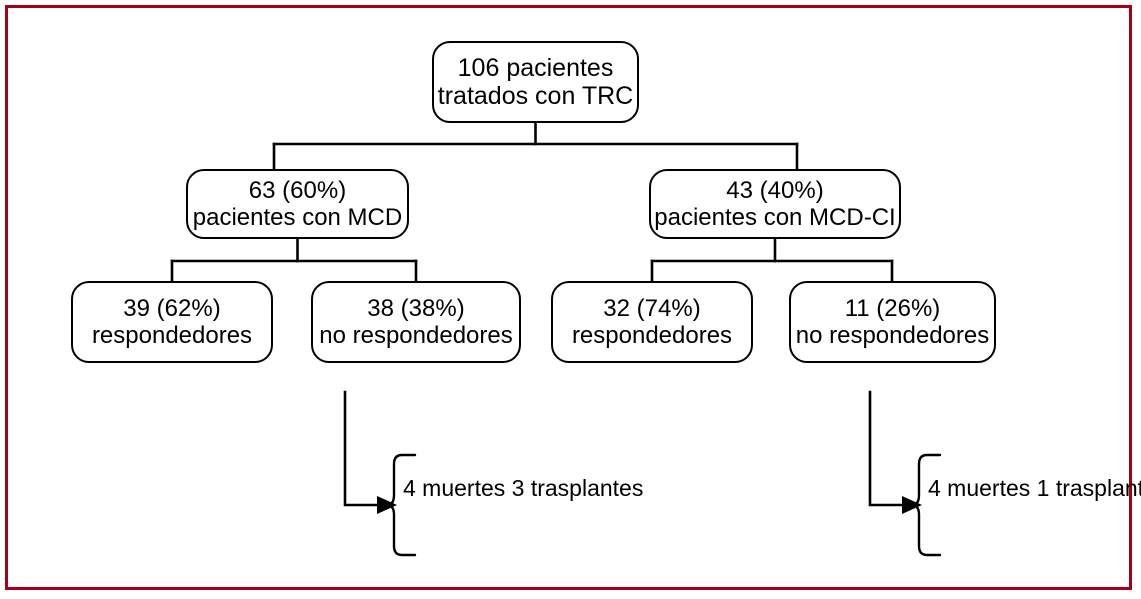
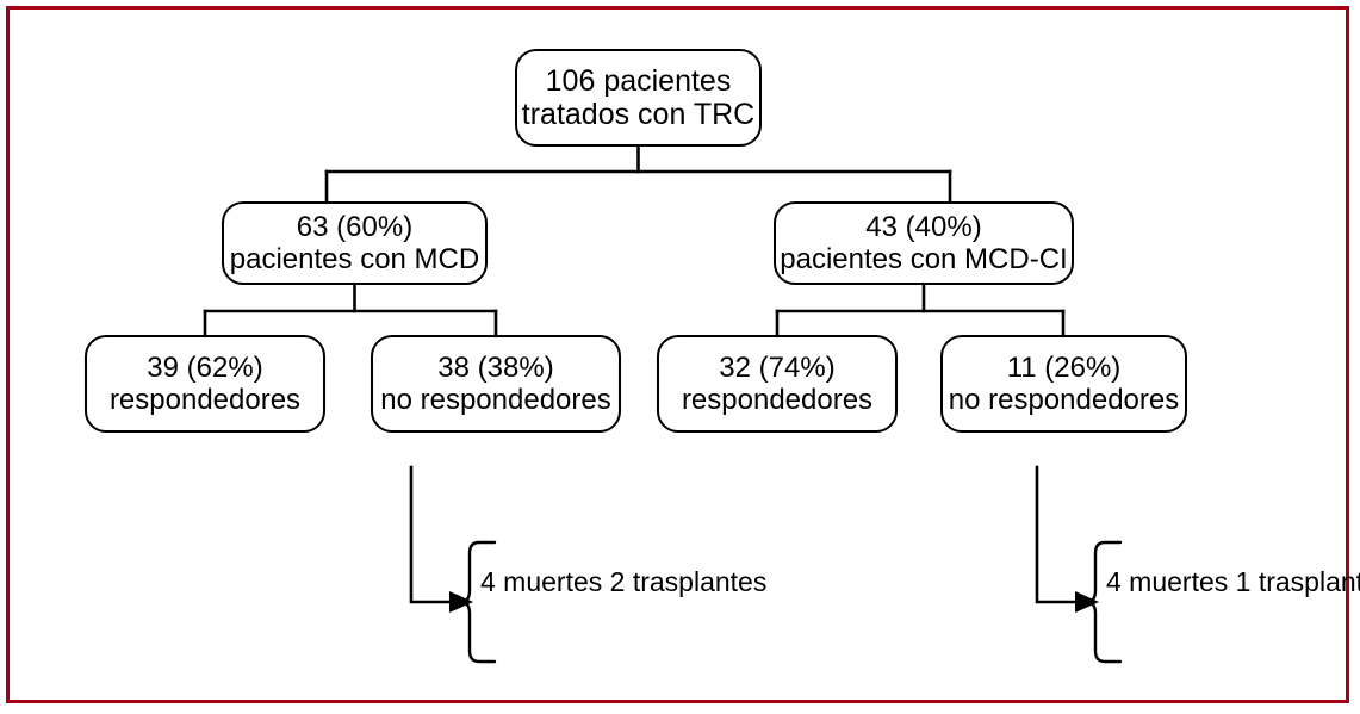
  106 pacientes
  tratados con TRC
  63 (60%)
  pacientes con MCD
  43 (40%)
  pacientes con MCD-CI
  39 (62%)
  respondedores
  38 (38%)
  no respondedores
  32 (74%)
  respondedores
  11 (26%)
  no respondedores
- 4 muertes 3 trasplantes
+ 4 muertes 2 trasplantes
  4 muertes 1 trasplan
